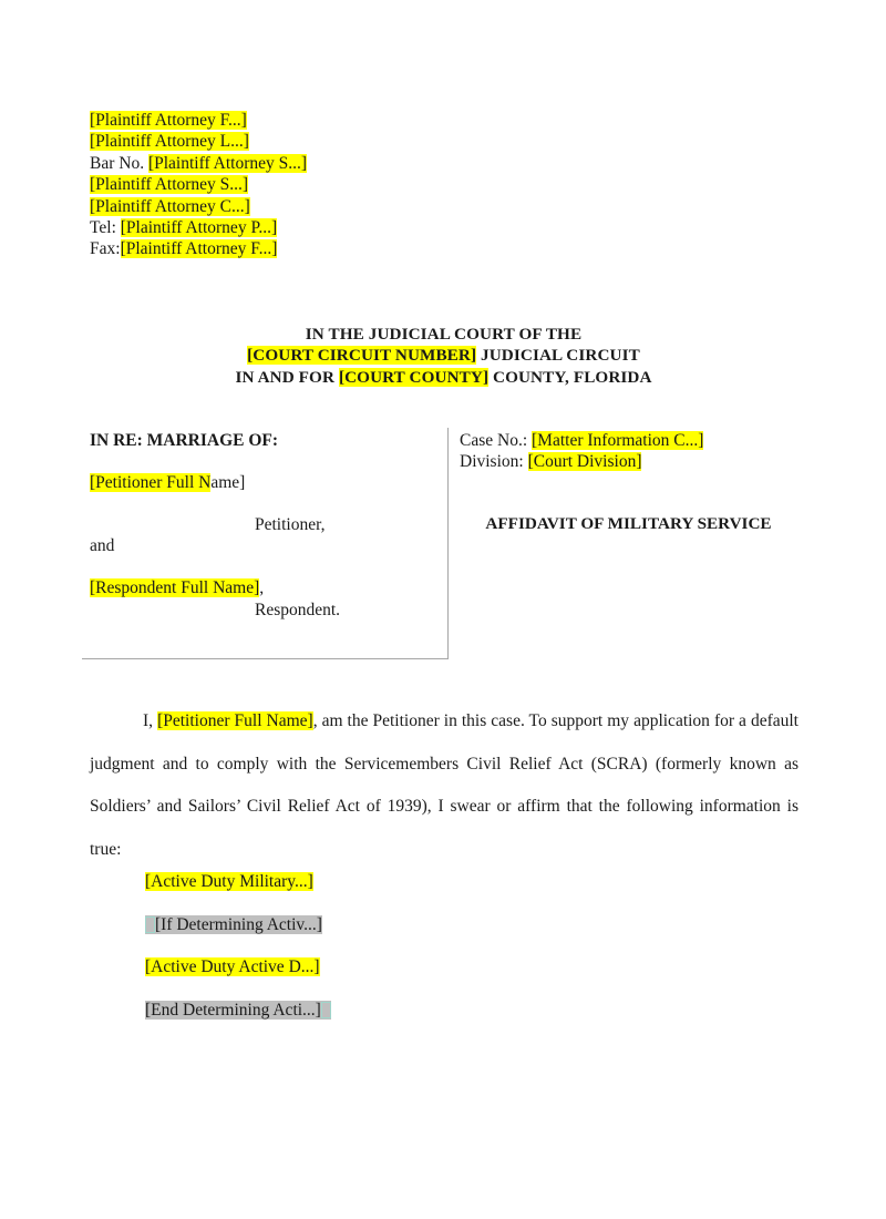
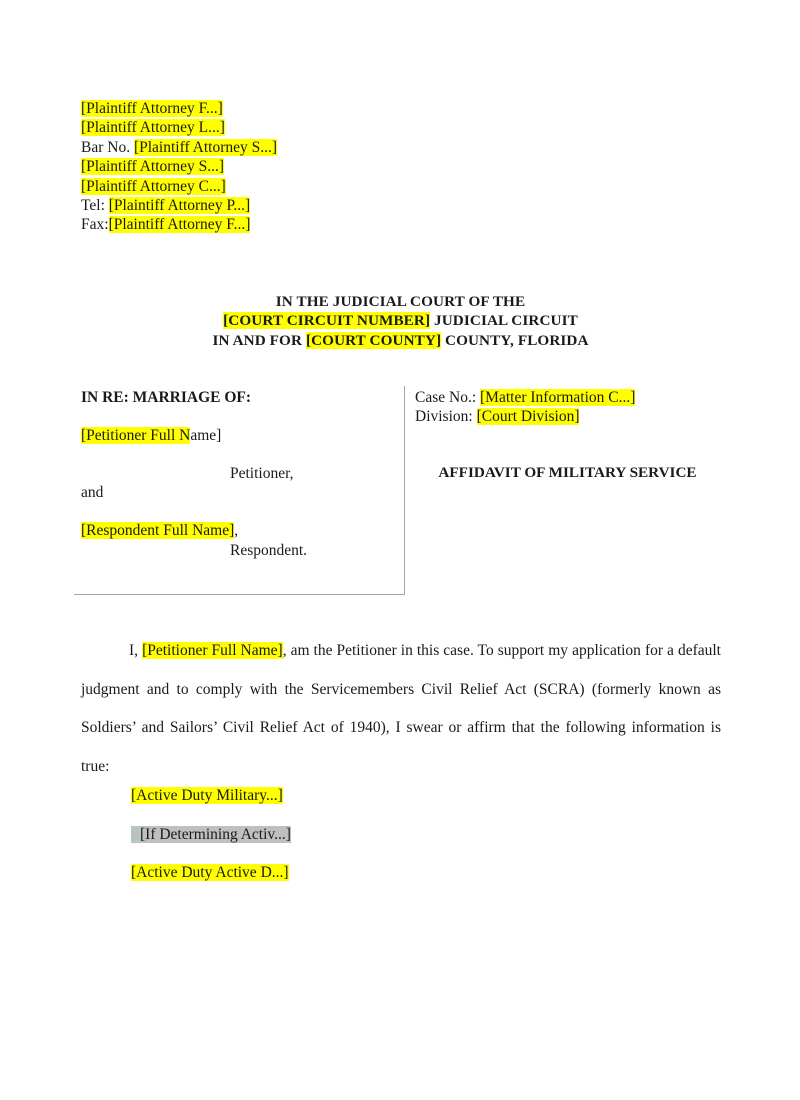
  [Plaintiff Attorney F...]
  [Plaintiff Attorney L...]
  Bar No. [Plaintiff Attorney S...]
  [Plaintiff Attorney S...]
  [Plaintiff Attorney C...]
  Tel: [Plaintiff Attorney P...]
  Fax:[Plaintiff Attorney F...]
  IN THE JUDICIAL COURT OF THE
  [COURT CIRCUIT NUMBER] JUDICIAL CIRCUIT
  IN AND FOR [COURT COUNTY] COUNTY, FLORIDA
  IN RE: MARRIAGE OF:
  [Petitioner Full Name]
  Petitioner,
  and
  [Respondent Full Name],
  Respondent.
  Case No.: [Matter Information C...]
  Division: [Court Division]
  AFFIDAVIT OF MILITARY SERVICE
- I, [Petitioner Full Name], am the Petitioner in this case. To support my application for a default judgment and to comply with the Servicemembers Civil Relief Act (SCRA) (formerly known as Soldiers’ and Sailors’ Civil Relief Act of 1939), I swear or affirm that the following information is true:
+ I, [Petitioner Full Name], am the Petitioner in this case. To support my application for a default judgment and to comply with the Servicemembers Civil Relief Act (SCRA) (formerly known as Soldiers’ and Sailors’ Civil Relief Act of 1940), I swear or affirm that the following information is true:
  [Active Duty Military...]
  [If Determining Activ...]
  [Active Duty Active D...]
- [End Determining Acti...]
